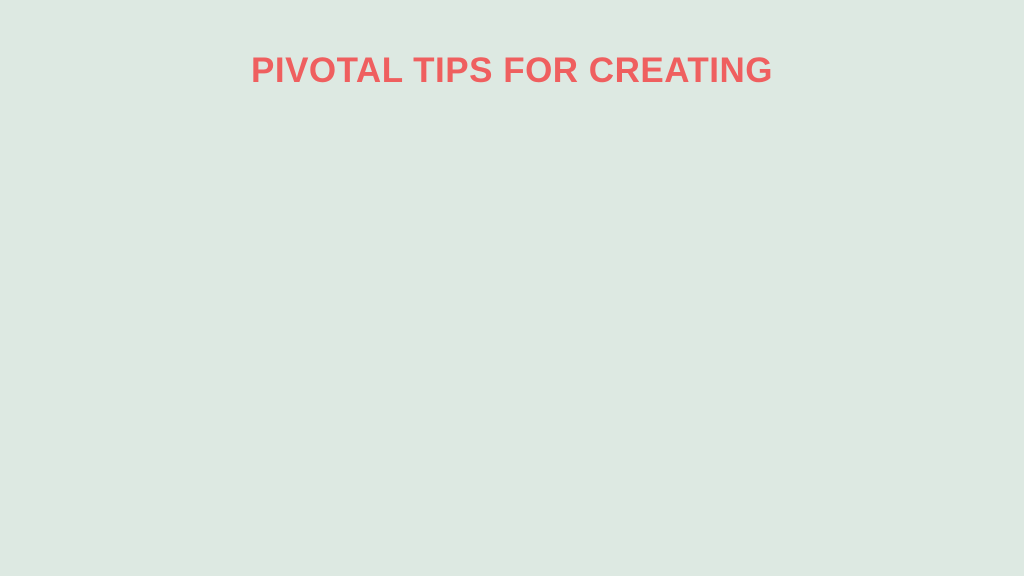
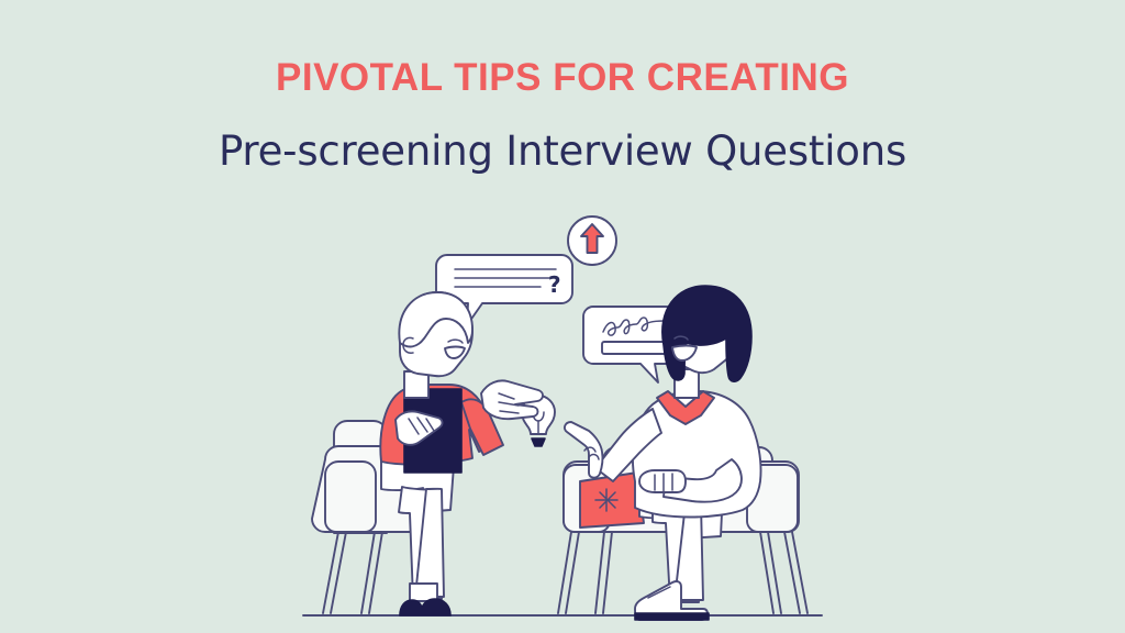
  PIVOTAL TIPS FOR CREATING
+ Pre-screening Interview Questions
+ ?
